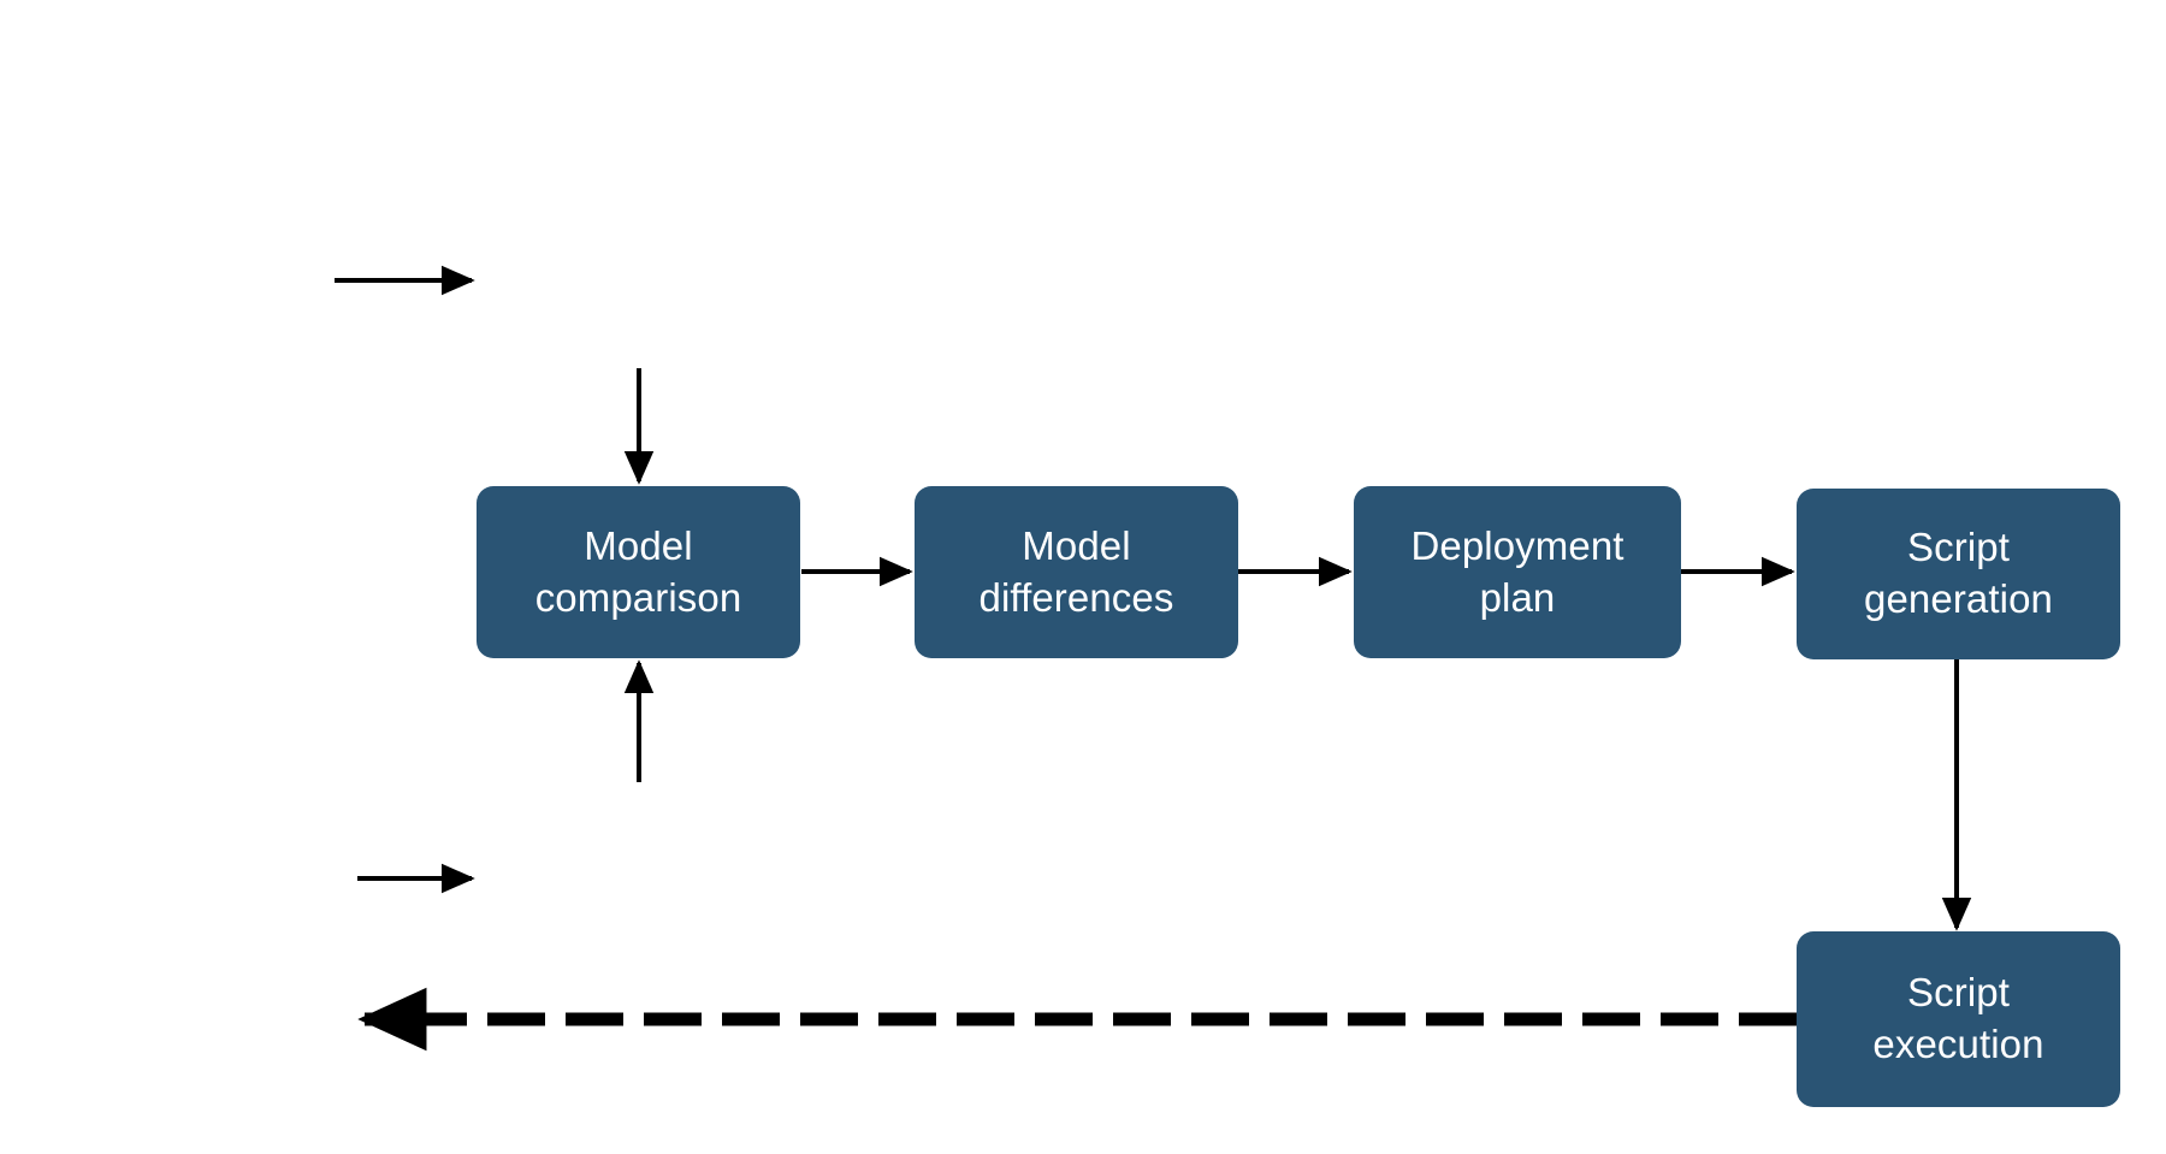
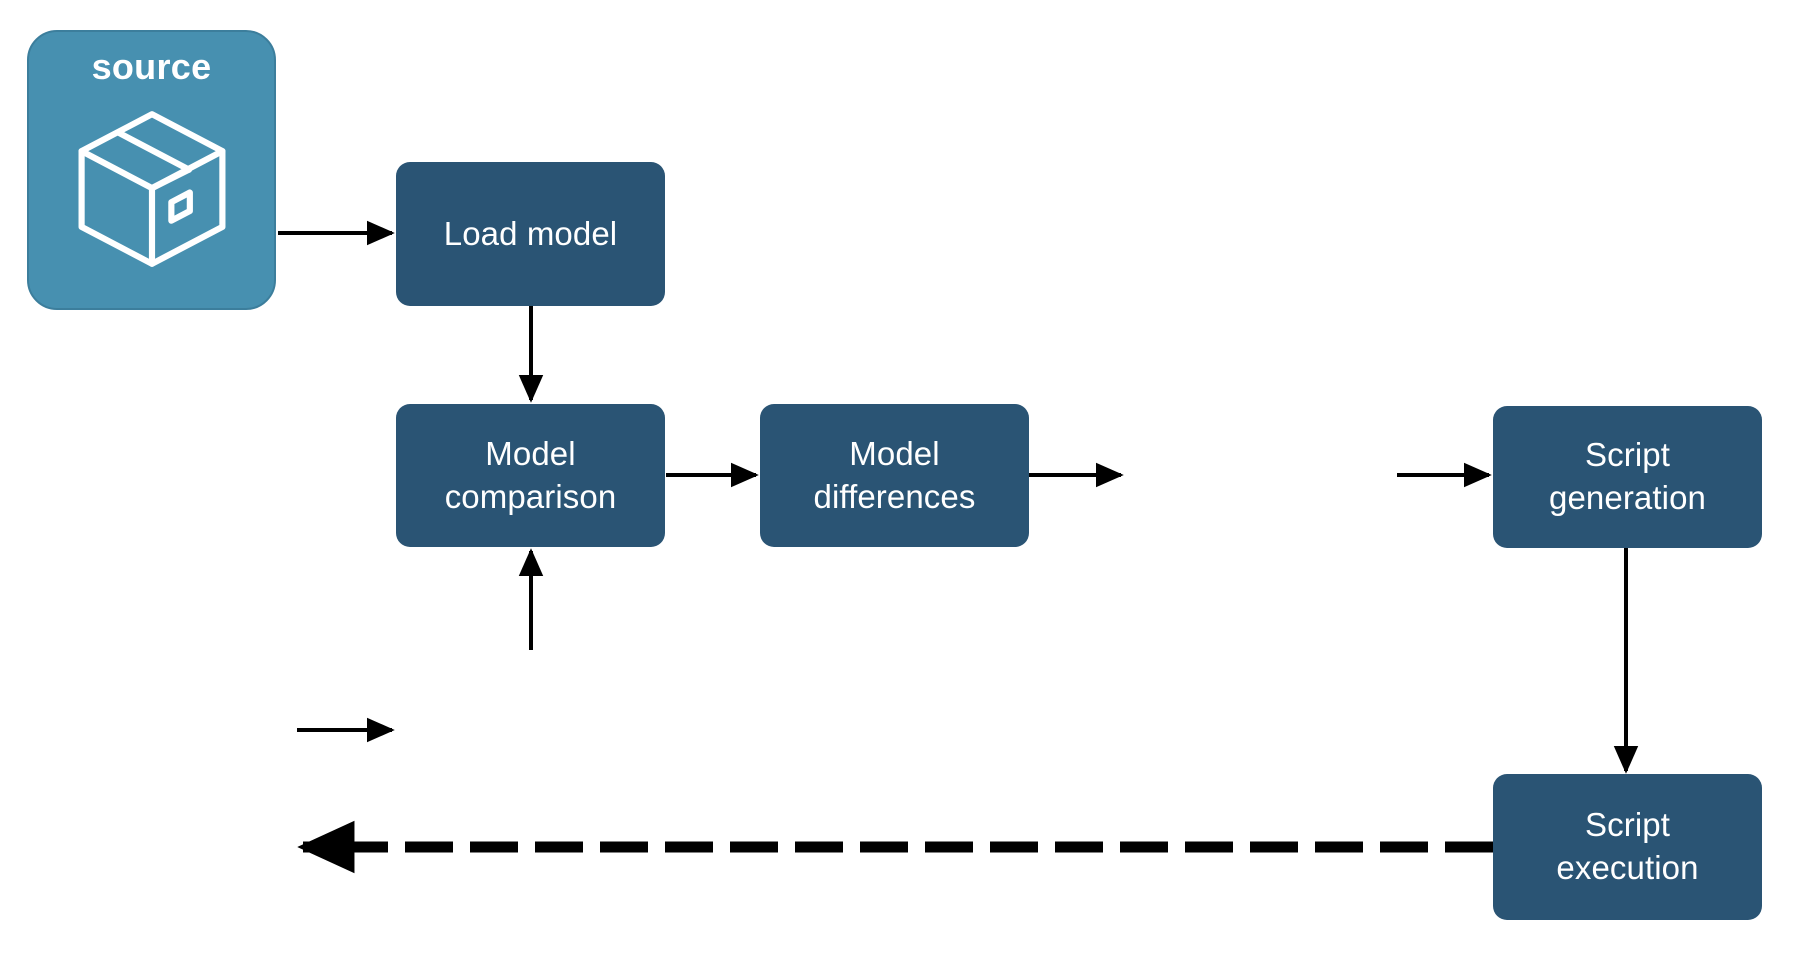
+ source
+ Load model
  Model
  comparison
  Model
  differences
- Deployment
- plan
  Script
  generation
  Script
  execution
